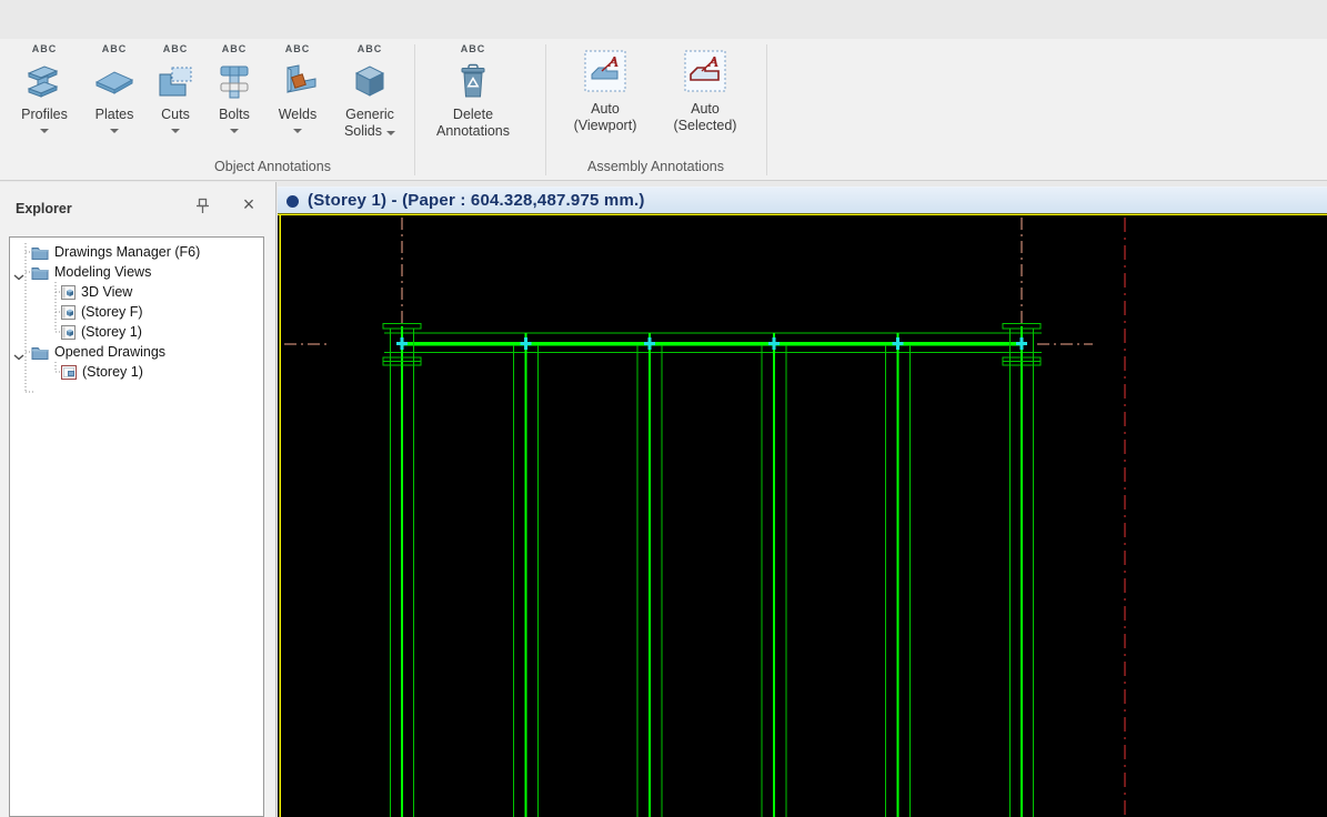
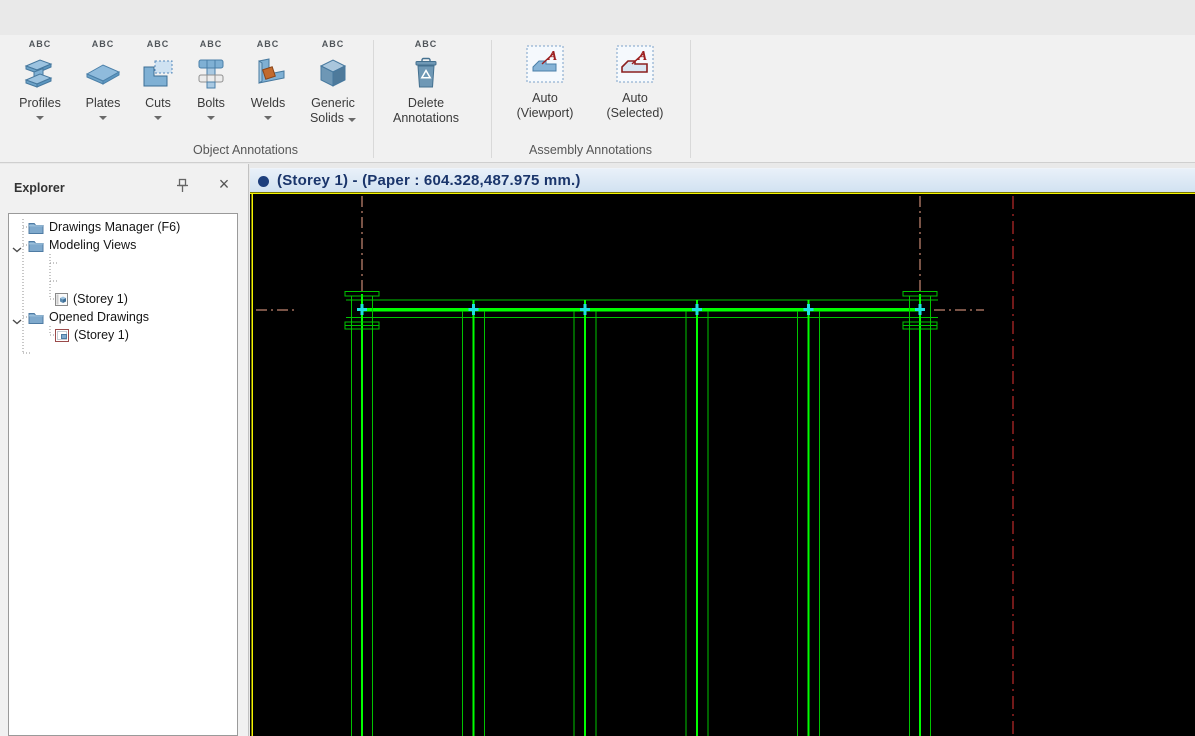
  ABC
  Profiles
  ABC
  Plates
  ABC
  Cuts
  ABC
  Bolts
  ABC
  Welds
  ABC
  Generic Solids
  ABC
  Delete Annotations
  A
  Auto (Viewport)
  A
  Auto (Selected)
  Object Annotations
  Assembly Annotations
  Explorer
  ×
  Drawings Manager (F6)
  Modeling Views
- 3D View
- (Storey F)
  (Storey 1)
  Opened Drawings
  (Storey 1)
  (Storey 1) - (Paper : 604.328,487.975 mm.)
